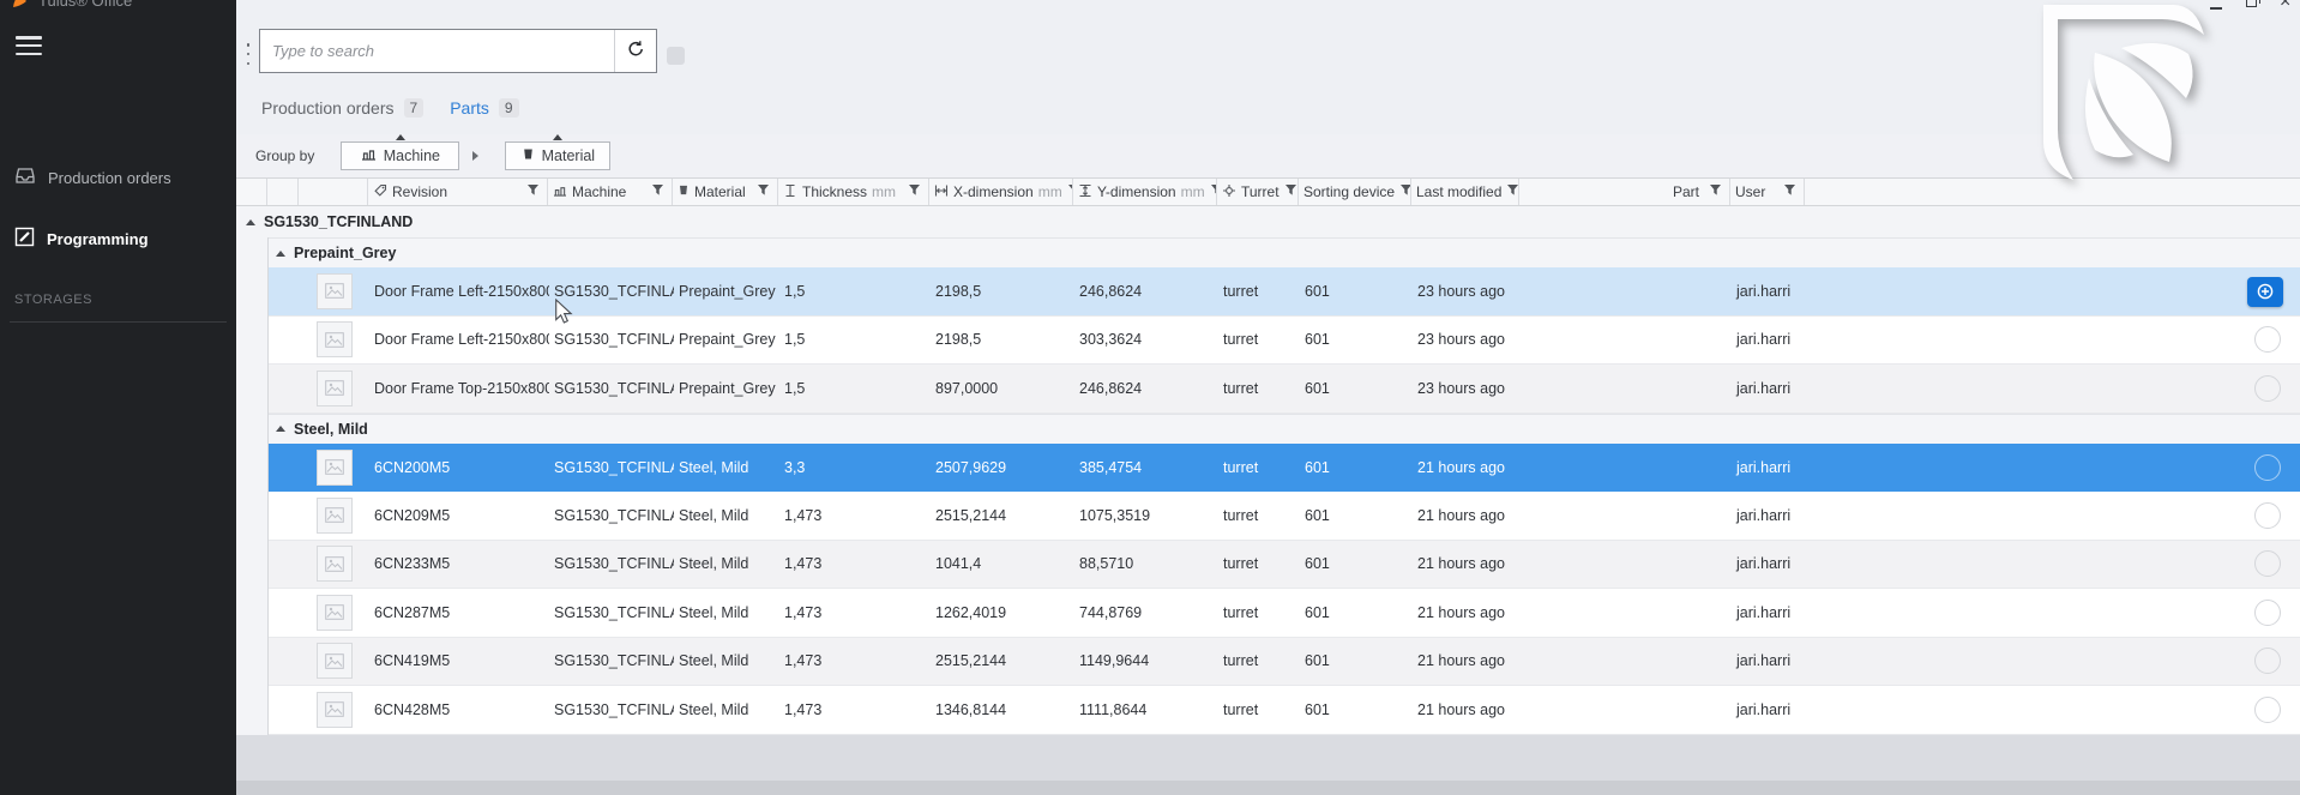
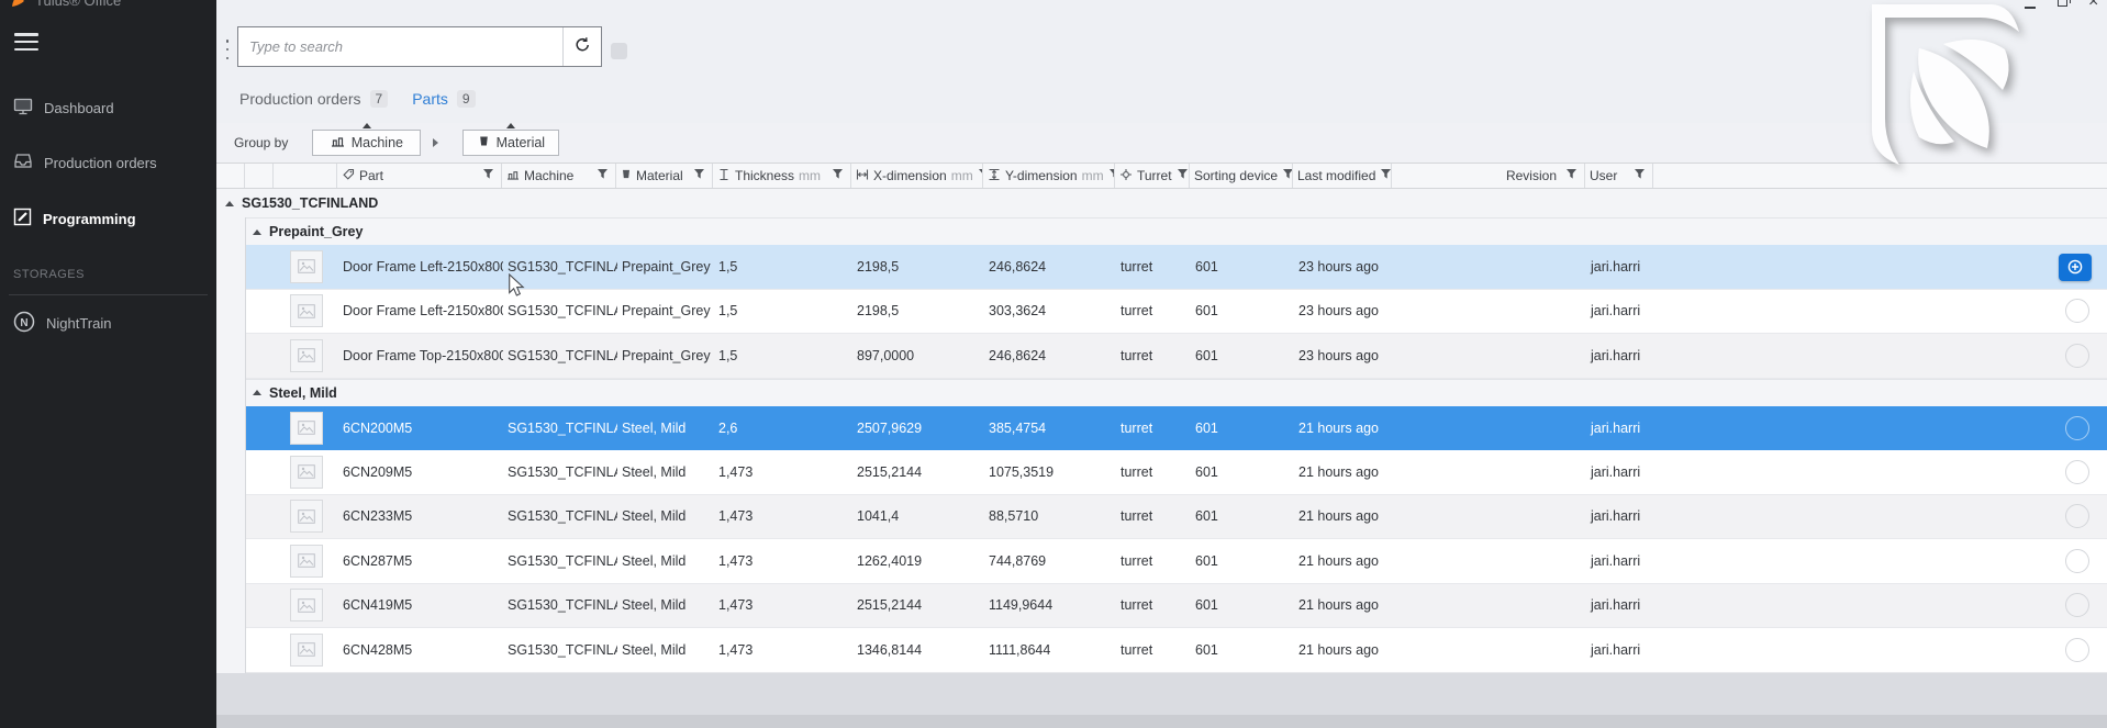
  Tulus® Office
+ Dashboard
  Production orders
  Programming
  STORAGES
+ N
+ NightTrain
  Type to search
  Production orders
  7
  Parts
  9
  Group by
  Machine
  Material
- Revision
+ Part
  Machine
  Material
  Thickness
  mm
  X-dimension
  mm
  Y-dimension
  mm
  Turret
  Sorting device
  Last modified
- Part
+ Revision
  User
  SG1530_TCFINLAND
  Prepaint_Grey
  Door Frame Left-2150x80
  SG1530_TCFINL
  Prepaint_Grey
  1,5
  2198,5
  246,8624
  turret
  601
  23 hours ago
  jari.harri
  Door Frame Left-2150x80
  SG1530_TCFINL
  Prepaint_Grey
  1,5
  2198,5
  303,3624
  turret
  601
  23 hours ago
  jari.harri
  Door Frame Top-2150x800
  SG1530_TCFINL
  Prepaint_Grey
  1,5
  897,0000
  246,8624
  turret
  601
  23 hours ago
  jari.harri
  Steel, Mild
  6CN200M5
  SG1530_TCFINL
  Steel, Mild
- 3,3
+ 2,6
  2507,9629
  385,4754
  turret
  601
  21 hours ago
  jari.harri
  6CN209M5
  SG1530_TCFINL
  Steel, Mild
  1,473
  2515,2144
  1075,3519
  turret
  601
  21 hours ago
  jari.harri
  6CN233M5
  SG1530_TCFINL
  Steel, Mild
  1,473
  1041,4
  88,5710
  turret
  601
  21 hours ago
  jari.harri
  6CN287M5
  SG1530_TCFINL
  Steel, Mild
  1,473
  1262,4019
  744,8769
  turret
  601
  21 hours ago
  jari.harri
  6CN419M5
  SG1530_TCFINL
  Steel, Mild
  1,473
  2515,2144
  1149,9644
  turret
  601
  21 hours ago
  jari.harri
  6CN428M5
  SG1530_TCFINL
  Steel, Mild
  1,473
  1346,8144
  1111,8644
  turret
  601
  21 hours ago
  jari.harri
  ×
